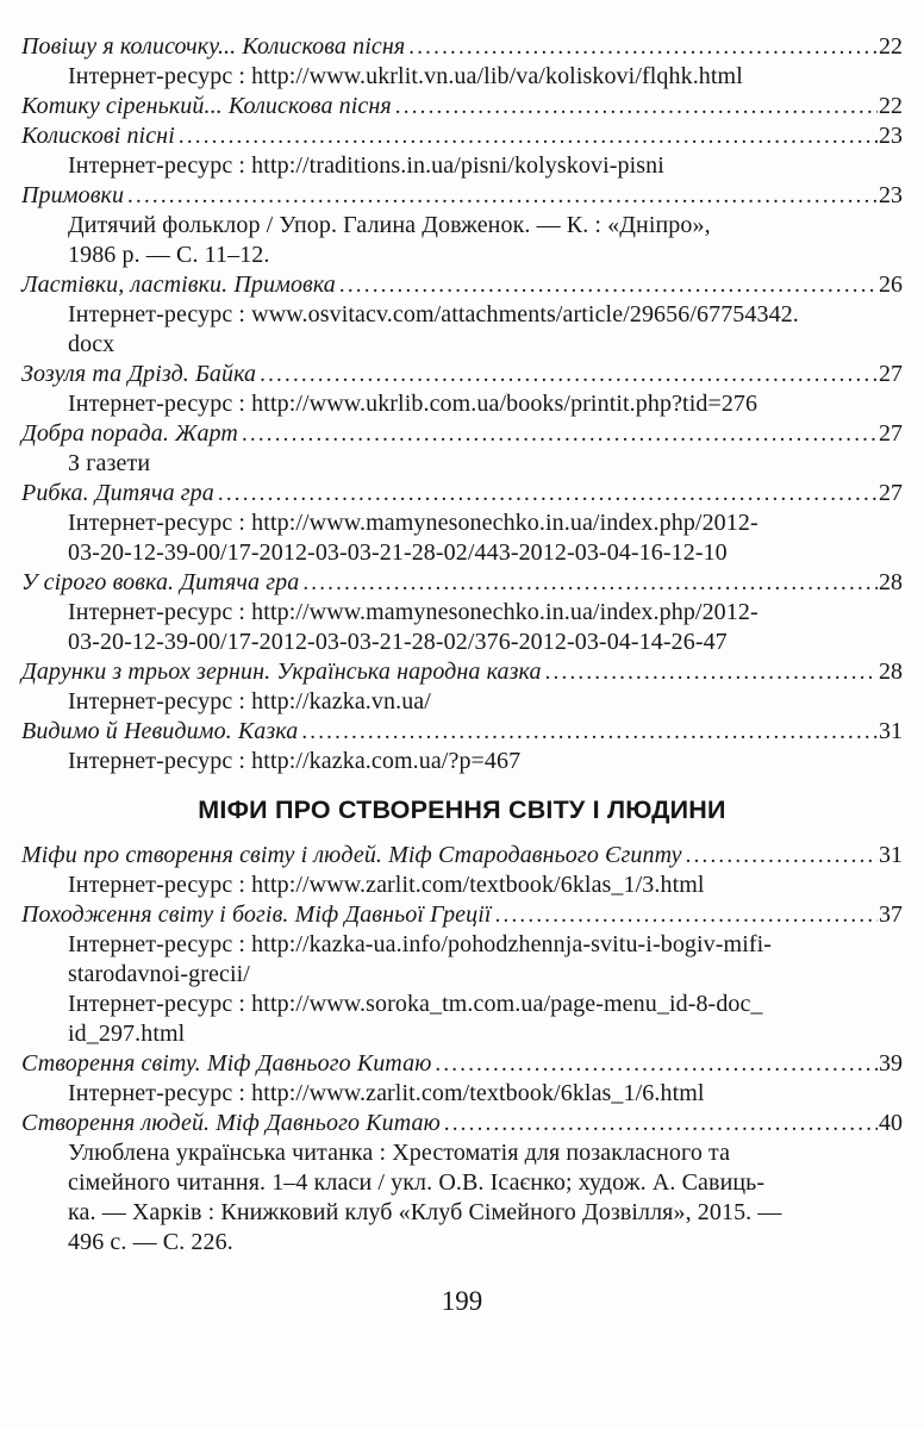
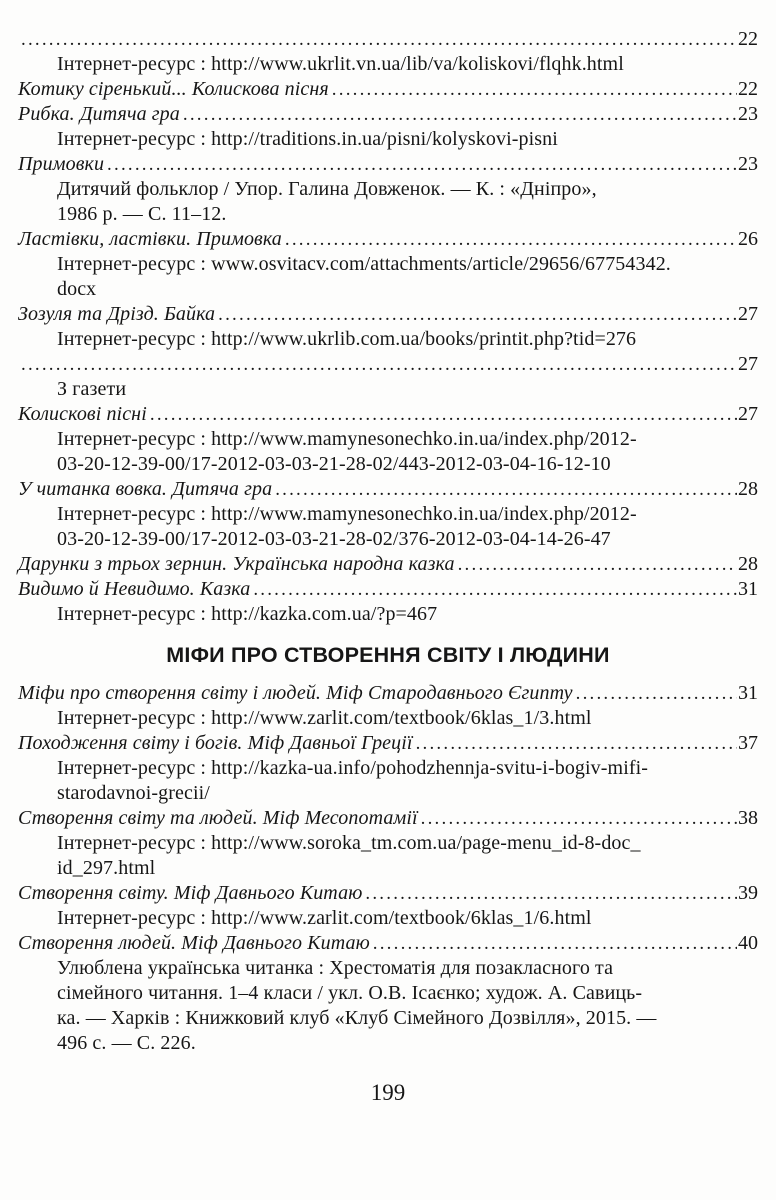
- Повішу я колисочку... Колискова пісня
  22
  Інтернет-ресурс : http://www.ukrlit.vn.ua/lib/va/koliskovi/flqhk.html
  Котику сіренький... Колискова пісня
  22
- Колискові пісні
+ Рибка. Дитяча гра
  23
  Інтернет-ресурс : http://traditions.in.ua/pisni/kolyskovi-pisni
  Примовки
  23
  Дитячий фольклор / Упор. Галина Довженок. — К. : «Дніпро»,
  1986 р. — С. 11–12.
  Ластівки, ластівки. Примовка
  26
  Інтернет-ресурс : www.osvitacv.com/attachments/article/29656/67754342.
  docx
  Зозуля та Дрізд. Байка
  27
  Інтернет-ресурс : http://www.ukrlib.com.ua/books/printit.php?tid=276
- Добра порада. Жарт
  27
  З газети
- Рибка. Дитяча гра
+ Колискові пісні
  27
  Інтернет-ресурс : http://www.mamynesonechko.in.ua/index.php/2012-
  03-20-12-39-00/17-2012-03-03-21-28-02/443-2012-03-04-16-12-10
- У сірого вовка. Дитяча гра
+ У читанка вовка. Дитяча гра
  28
  Інтернет-ресурс : http://www.mamynesonechko.in.ua/index.php/2012-
  03-20-12-39-00/17-2012-03-03-21-28-02/376-2012-03-04-14-26-47
  Дарунки з трьох зернин. Українська народна казка
  28
- Інтернет-ресурс : http://kazka.vn.ua/
  Видимо й Невидимо. Казка
  31
  Інтернет-ресурс : http://kazka.com.ua/?p=467
  МІФИ ПРО СТВОРЕННЯ СВІТУ І ЛЮДИНИ
  Міфи про створення світу і людей. Міф Стародавнього Єгипту
  31
  Інтернет-ресурс : http://www.zarlit.com/textbook/6klas_1/3.html
  Походження світу і богів. Міф Давньої Греції
  37
  Інтернет-ресурс : http://kazka-ua.info/pohodzhennja-svitu-i-bogiv-mifi-
  starodavnoi-grecii/
+ Створення світу та людей. Міф Месопотамії
+ 38
  Інтернет-ресурс : http://www.soroka_tm.com.ua/page-menu_id-8-doc_
  id_297.html
  Створення світу. Міф Давнього Китаю
  39
  Інтернет-ресурс : http://www.zarlit.com/textbook/6klas_1/6.html
  Створення людей. Міф Давнього Китаю
  40
  Улюблена українська читанка : Хрестоматія для позакласного та
  сімейного читання. 1–4 класи / укл. О.В. Ісаєнко; худож. А. Савиць-
  ка. — Харків : Книжковий клуб «Клуб Сімейного Дозвілля», 2015. —
  496 с. — С. 226.
  199
